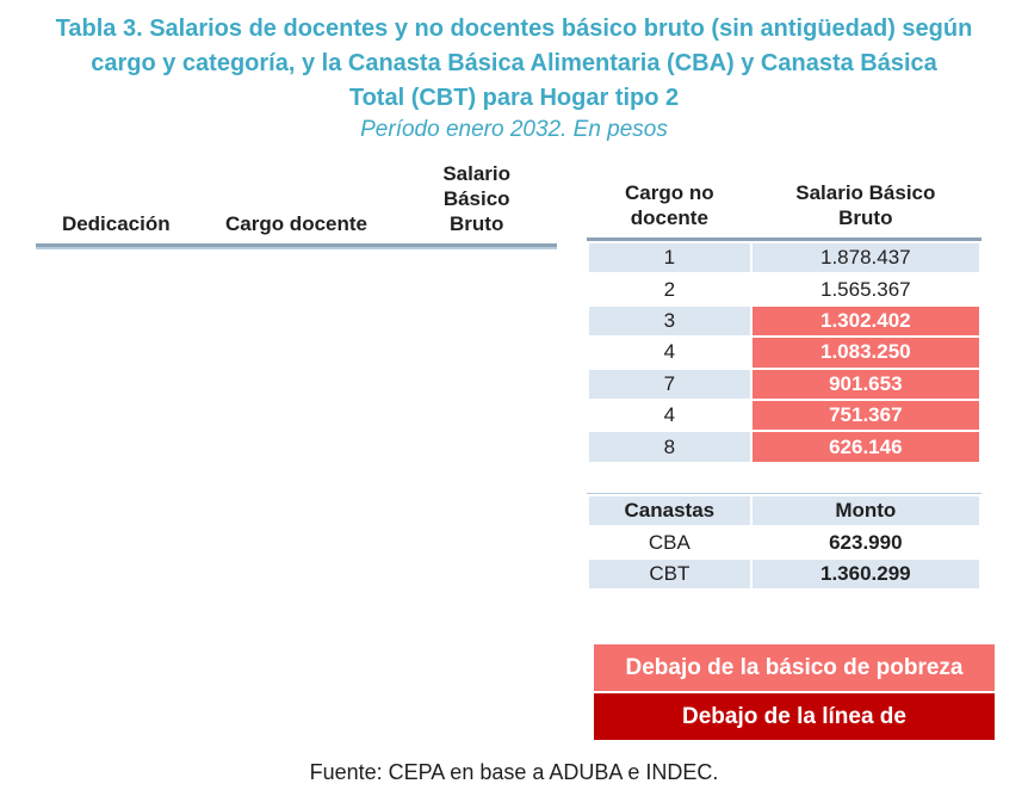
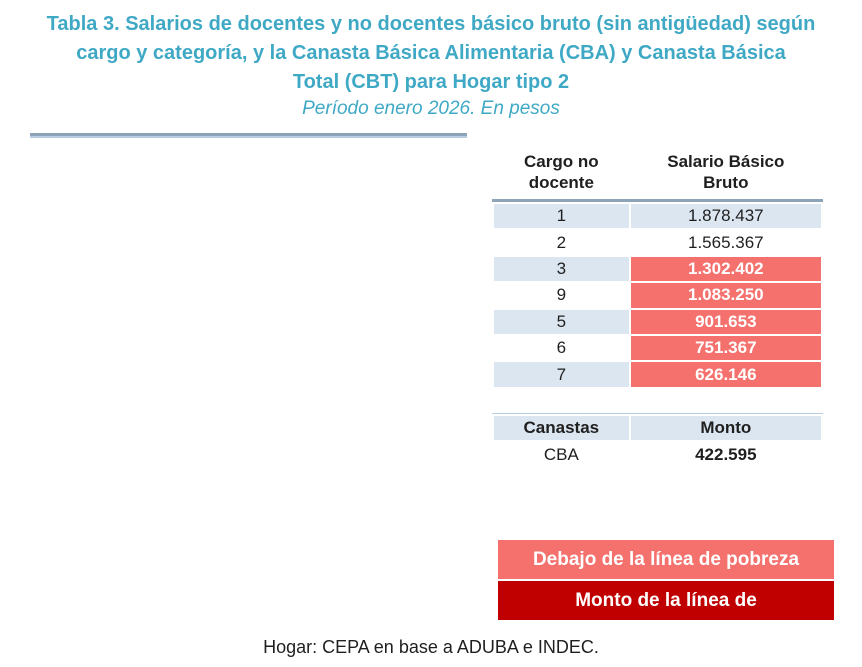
  Tabla 3. Salarios de docentes y no docentes básico bruto (sin antigüedad) según
  cargo y categoría, y la Canasta Básica Alimentaria (CBA) y Canasta Básica
  Total (CBT) para Hogar tipo 2
- Período enero 2032. En pesos
+ Período enero 2026. En pesos
- Dedicación	Cargo docente	Salario Básico Bruto
  Cargo no docente	Salario Básico Bruto
  1	1.878.437
  2	1.565.367
  3	1.302.402
- 4	1.083.250
+ 9	1.083.250
- 7	901.653
+ 5	901.653
- 4	751.367
+ 6	751.367
- 8	626.146
+ 7	626.146
  Canastas	Monto
- CBA	623.990
+ CBA	422.595
- CBT	1.360.299
- Debajo de la básico de pobreza
+ Debajo de la línea de pobreza
- Debajo de la línea de
+ Monto de la línea de
- Fuente: CEPA en base a ADUBA e INDEC.
+ Hogar: CEPA en base a ADUBA e INDEC.
